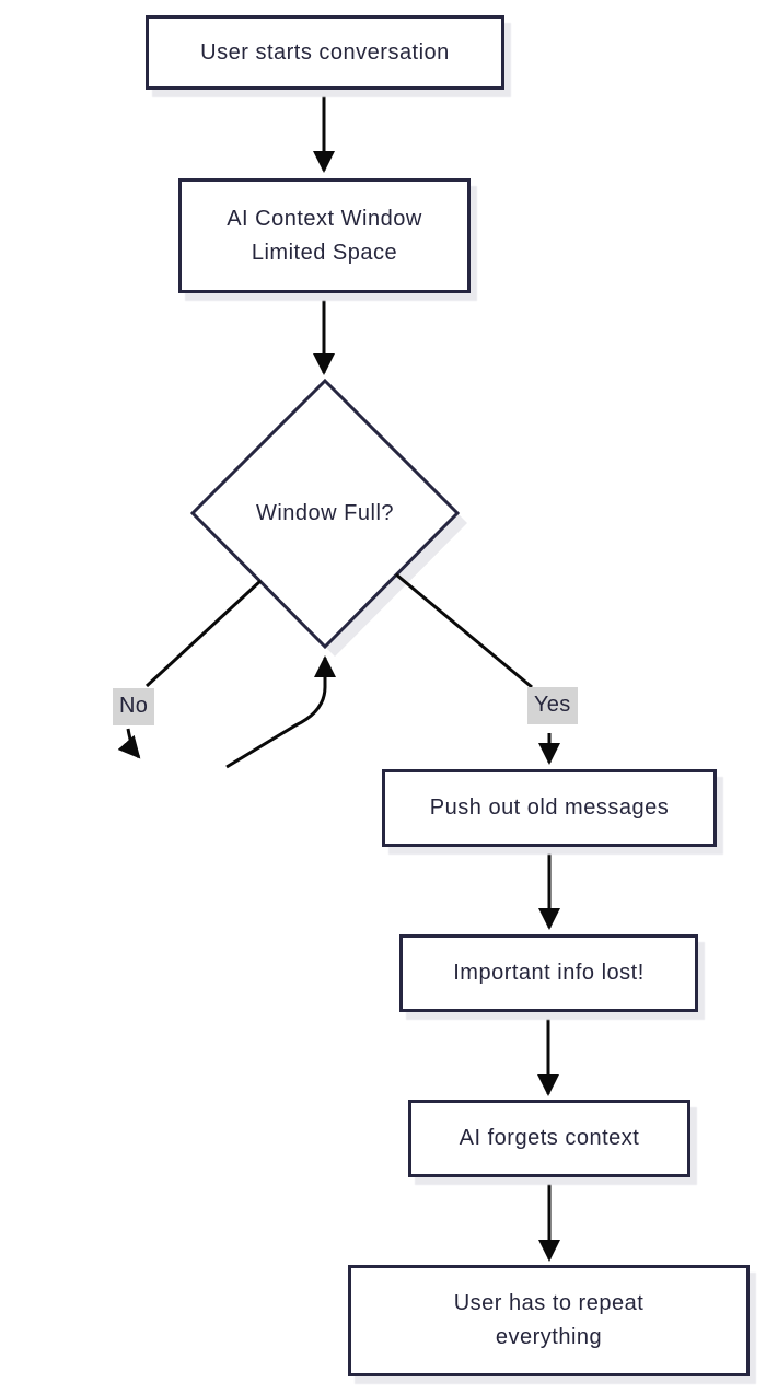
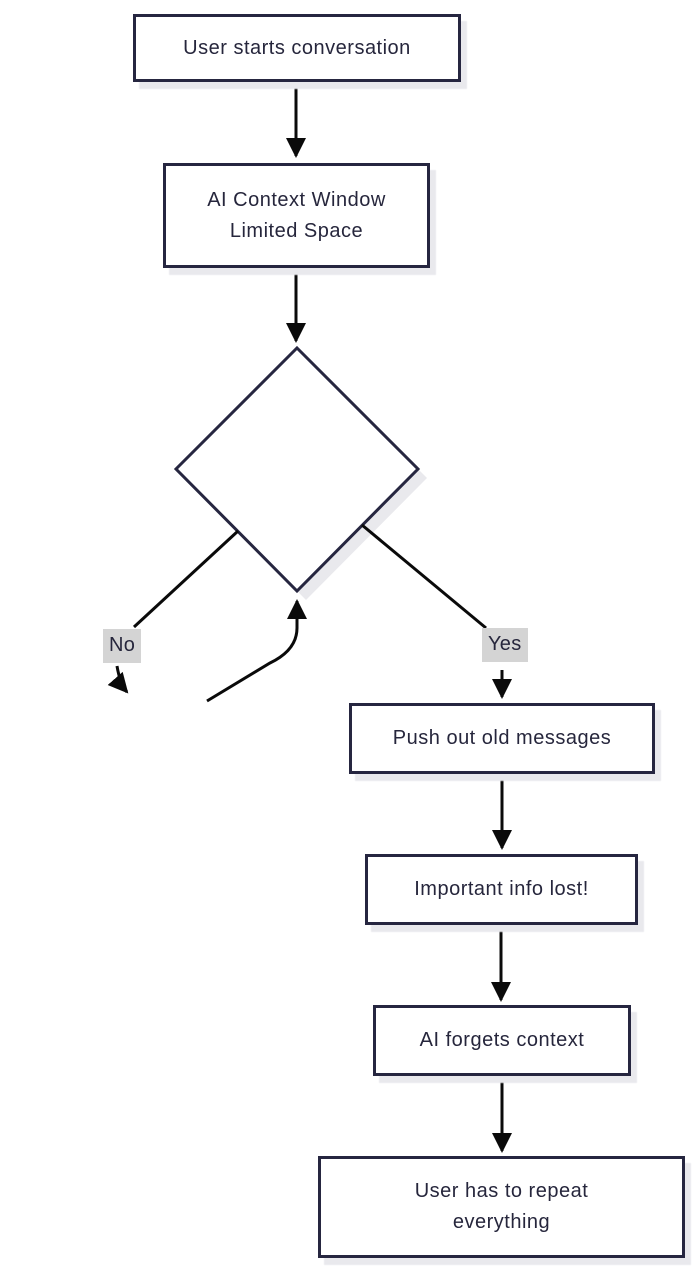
  User starts conversation
  AI Context Window
  Limited Space
- Window Full?
  Push out old messages
  Important info lost!
  AI forgets context
  User has to repeat
  everything
  No
  Yes
